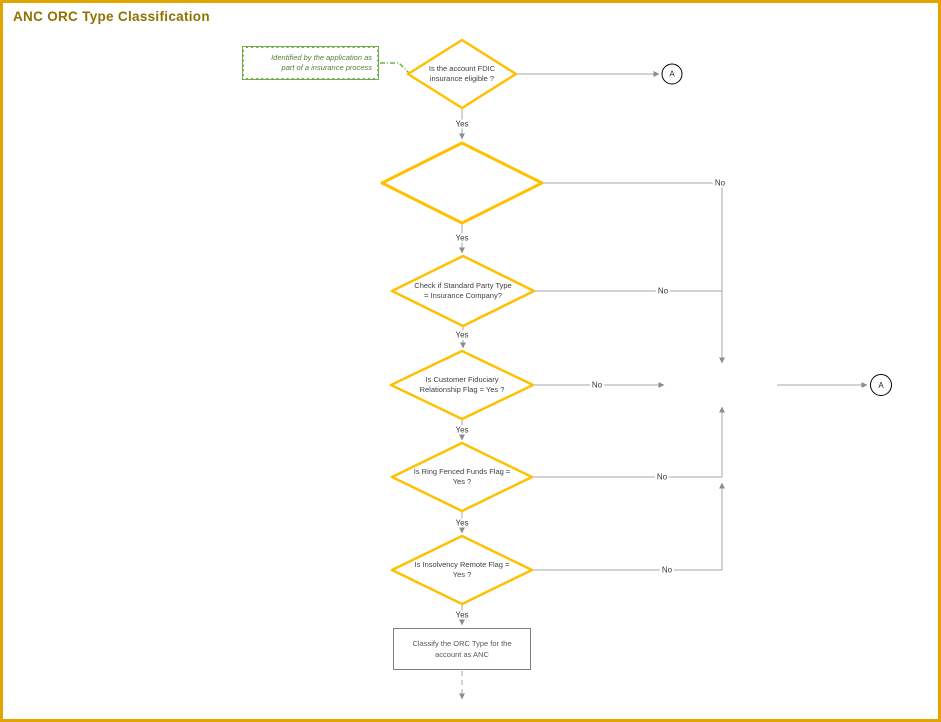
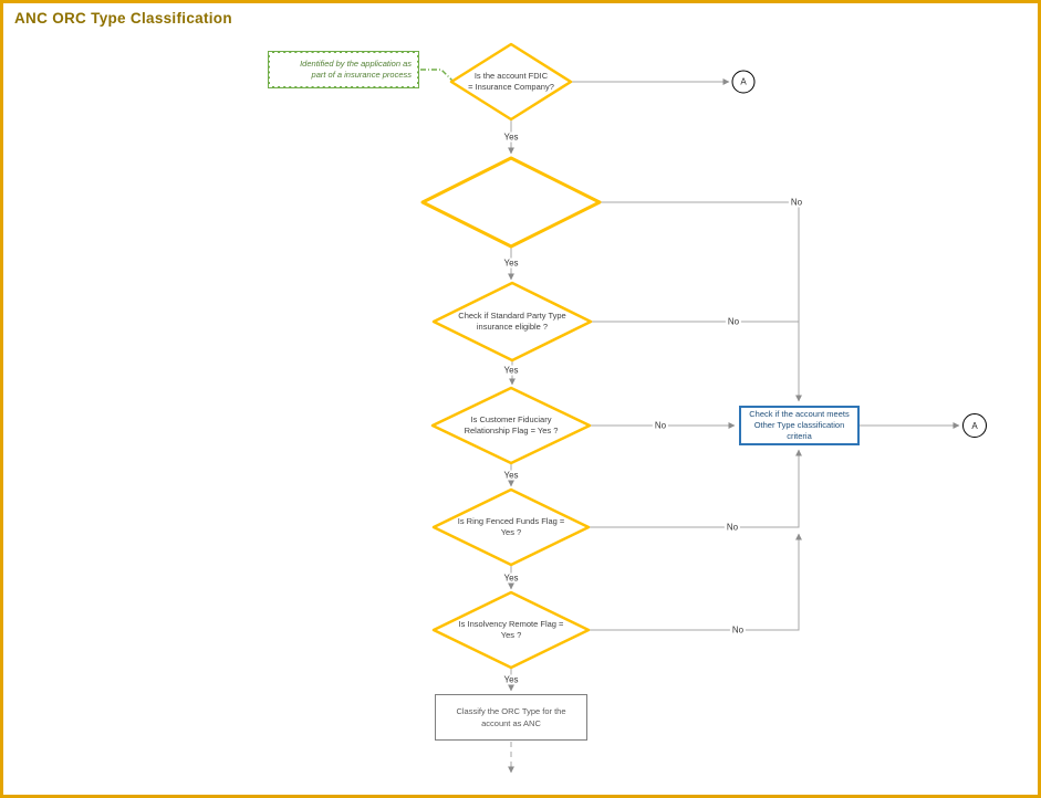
  ANC ORC Type Classification
  Identified by the application as
  part of a insurance process
  Is the account FDIC
- insurance eligible ?
+ = Insurance Company?
  Check if Standard Party Type
- = Insurance Company?
+ insurance eligible ?
  Is Customer Fiduciary
  Relationship Flag = Yes ?
  Is Ring Fenced Funds Flag =
  Yes ?
  Is Insolvency Remote Flag =
  Yes ?
+ Check if the account meets
+ Other Type classification
+ criteria
  Classify the ORC Type for the
  account as ANC
  A
  A
  Yes
  Yes
  Yes
  Yes
  Yes
  Yes
  No
  No
  No
  No
  No
